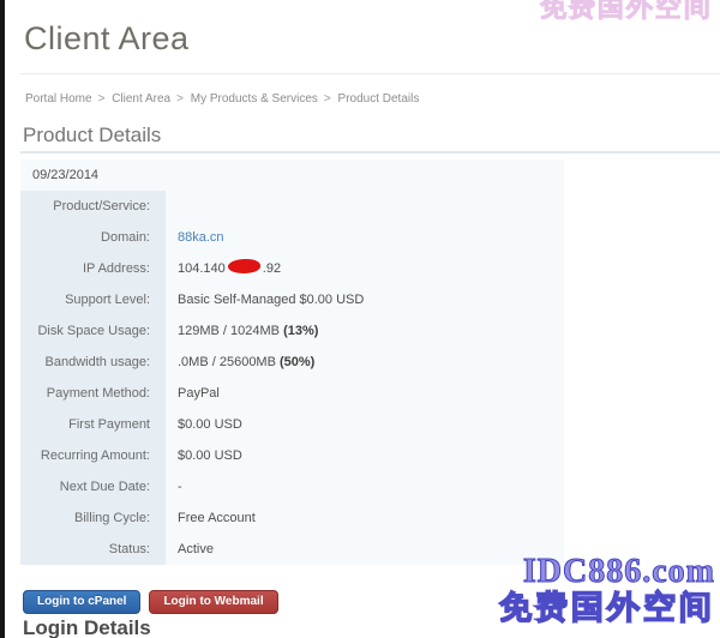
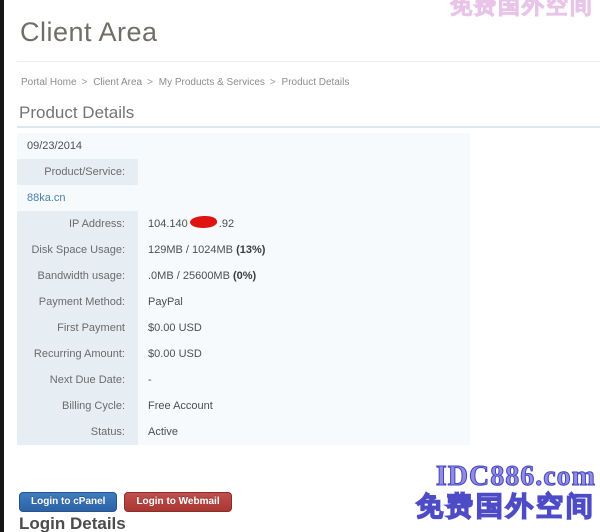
  免费国外空间
  Client Area
  Portal Home > Client Area > My Products & Services > Product Details
  Product Details
  09/23/2014
  Product/Service:
- Domain:
  88ka.cn
  IP Address:
  104.140 .92
- Support Level:
- Basic Self-Managed $0.00 USD
  Disk Space Usage:
  129MB / 1024MB (13%)
  Bandwidth usage:
- .0MB / 25600MB (50%)
+ .0MB / 25600MB (0%)
  Payment Method:
  PayPal
  $0.00 USD
  Recurring Amount:
  $0.00 USD
  Next Due Date:
  -
  Billing Cycle:
  Free Account
  Status:
  Active
  Login to cPanel
  Login to Webmail
  Login Details
  IDC886.com
  免费国外空间
